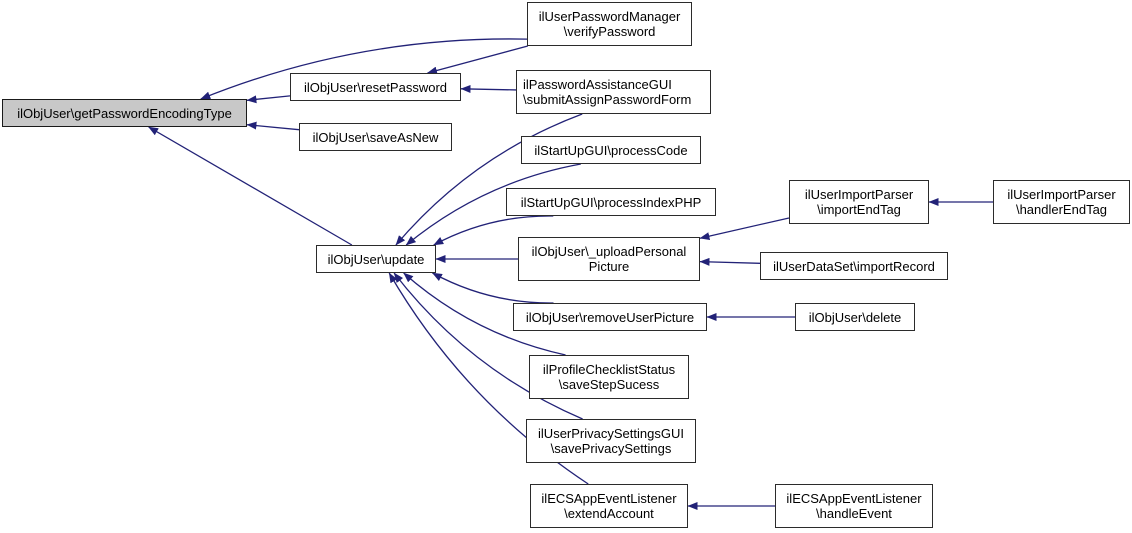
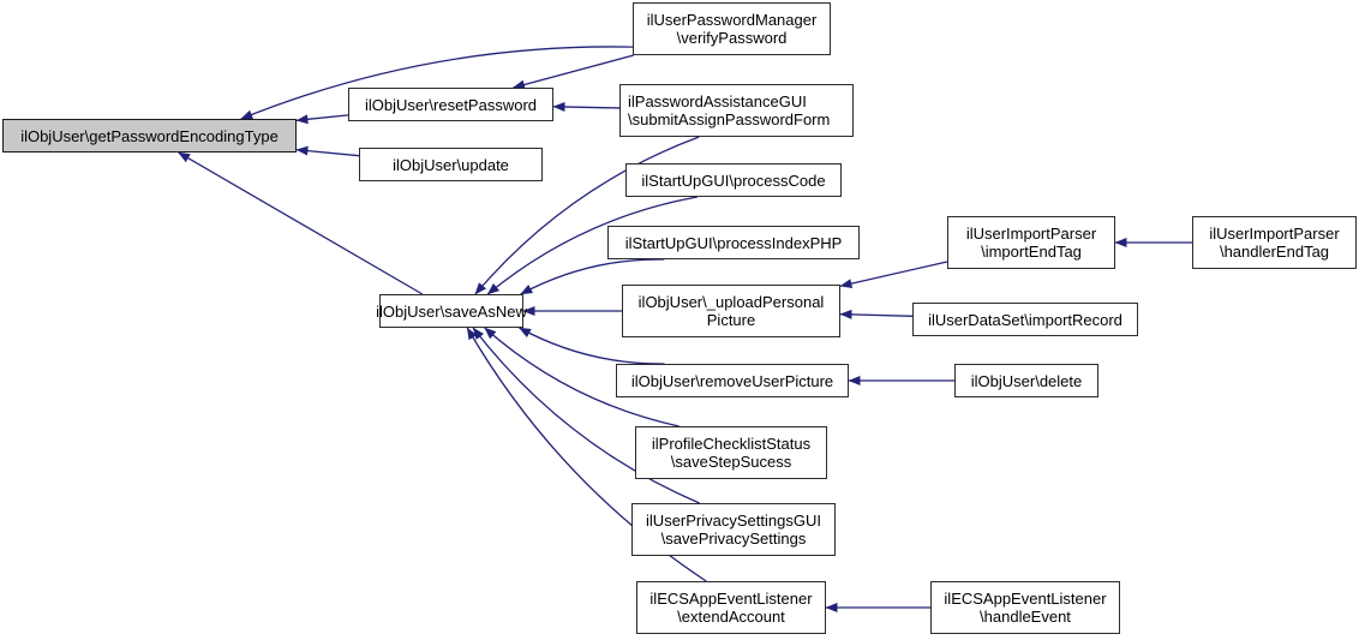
  ilObjUser\getPasswordEncodingType
  ilUserPasswordManager
  \verifyPassword
  ilObjUser\resetPassword
  ilPasswordAssistanceGUI
  \submitAssignPasswordForm
- ilObjUser\saveAsNew
+ ilObjUser\update
  ilStartUpGUI\processCode
  ilStartUpGUI\processIndexPHP
- ilObjUser\update
+ ilObjUser\saveAsNew
  ilObjUser\_uploadPersonal
  Picture
  ilUserImportParser
  \importEndTag
  ilUserImportParser
  \handlerEndTag
  ilUserDataSet\importRecord
  ilObjUser\removeUserPicture
  ilObjUser\delete
  ilProfileChecklistStatus
  \saveStepSucess
  ilUserPrivacySettingsGUI
  \savePrivacySettings
  ilECSAppEventListener
  \extendAccount
  ilECSAppEventListener
  \handleEvent
